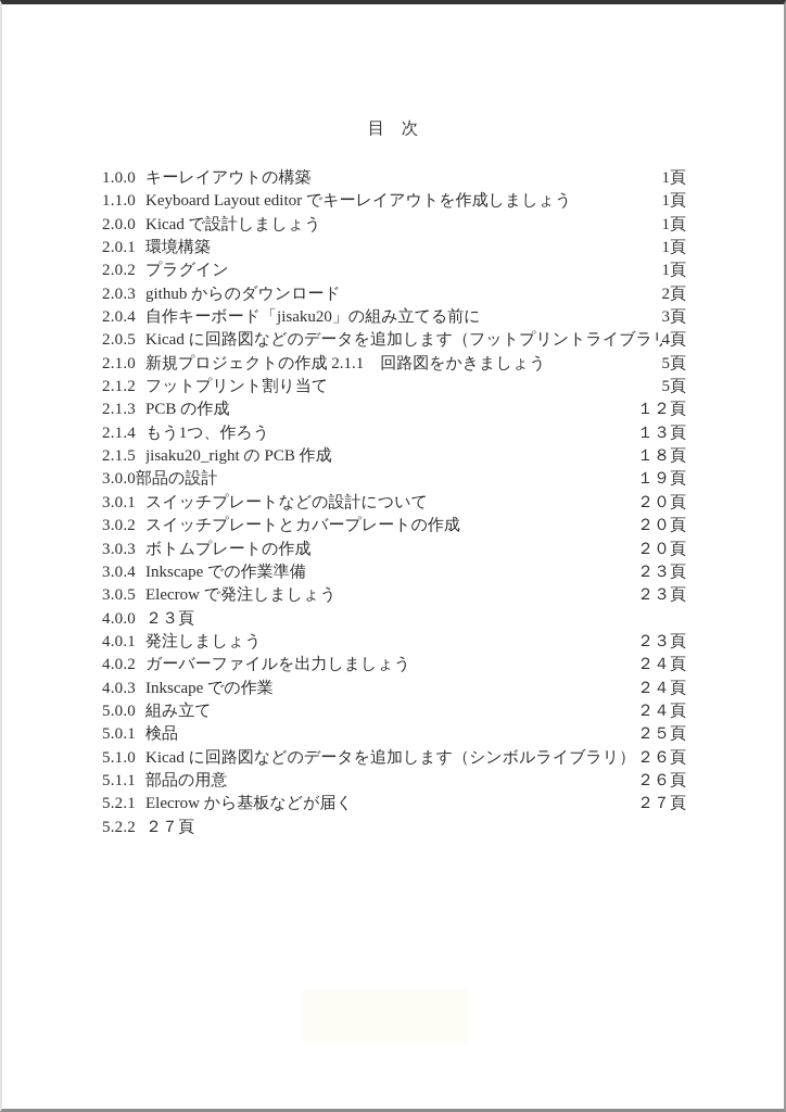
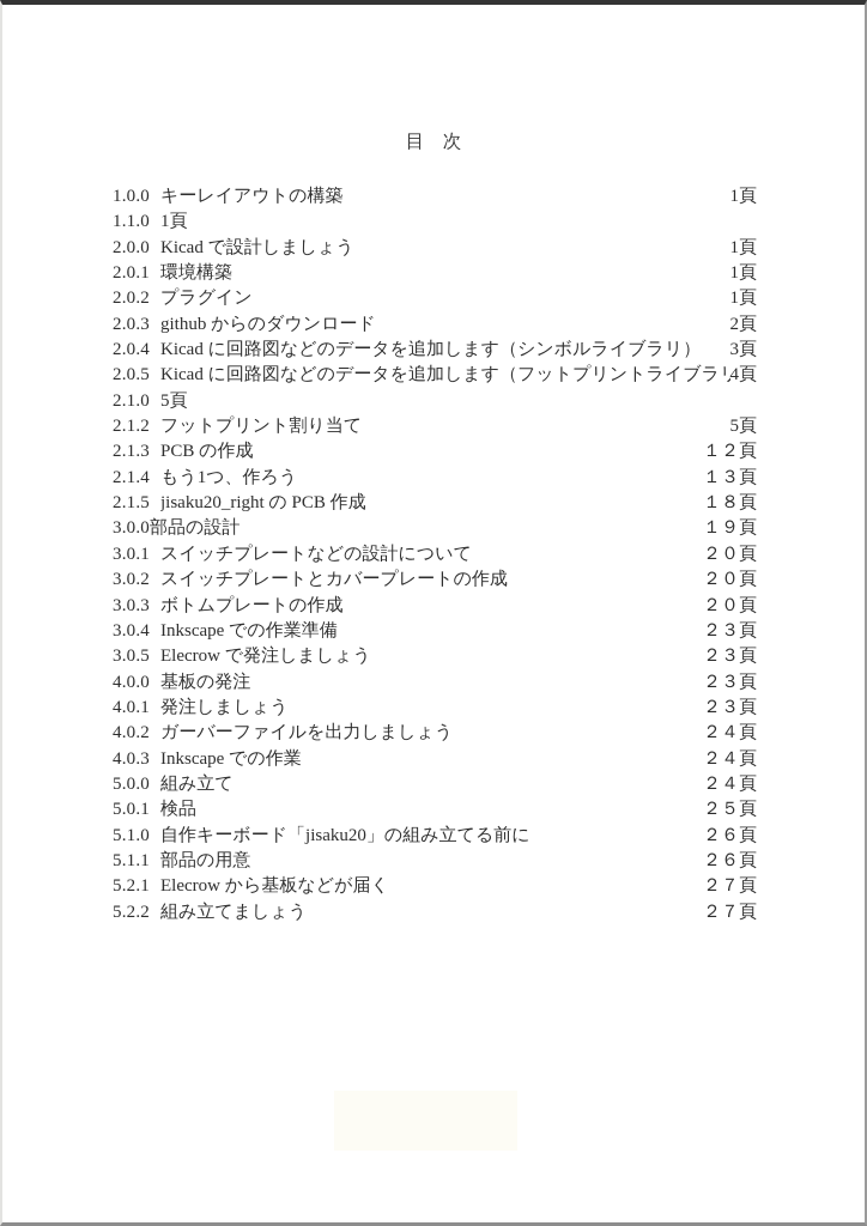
  目 次
  1.0.0
  キーレイアウトの構築
  1頁
  1.1.0
- Keyboard Layout editor でキーレイアウトを作成しましょう
  1頁
  2.0.0
  Kicad で設計しましょう
  1頁
  2.0.1
  環境構築
  1頁
  2.0.2
  プラグイン
  1頁
  2.0.3
  github からのダウンロード
  2頁
  2.0.4
- 自作キーボード「jisaku20」の組み立てる前に
+ Kicad に回路図などのデータを追加します（シンボルライブラリ）
  3頁
  2.0.5
  Kicad に回路図などのデータを追加します（フットプリントライブラリ
  4頁
  2.1.0
- 新規プロジェクトの作成 2.1.1 回路図をかきましょう
  5頁
  2.1.2
  フットプリント割り当て
  5頁
  2.1.3
  PCB の作成
  １２頁
  2.1.4
  もう1つ、作ろう
  １３頁
  2.1.5
  jisaku20_right の PCB 作成
  １８頁
  3.0.0
  部品の設計
  １９頁
  3.0.1
  スイッチプレートなどの設計について
  ２０頁
  3.0.2
  スイッチプレートとカバープレートの作成
  ２０頁
  3.0.3
  ボトムプレートの作成
  ２０頁
  3.0.4
  Inkscape での作業準備
  ２３頁
  3.0.5
  Elecrow で発注しましょう
  ２３頁
  4.0.0
+ 基板の発注
  ２３頁
  4.0.1
  発注しましょう
  ２３頁
  4.0.2
  ガーバーファイルを出力しましょう
  ２４頁
  4.0.3
  Inkscape での作業
  ２４頁
  5.0.0
  組み立て
  ２４頁
  5.0.1
  検品
  ２５頁
  5.1.0
- Kicad に回路図などのデータを追加します（シンボルライブラリ）
+ 自作キーボード「jisaku20」の組み立てる前に
  ２６頁
  5.1.1
  部品の用意
  ２６頁
  5.2.1
  Elecrow から基板などが届く
  ２７頁
  5.2.2
+ 組み立てましょう
  ２７頁
